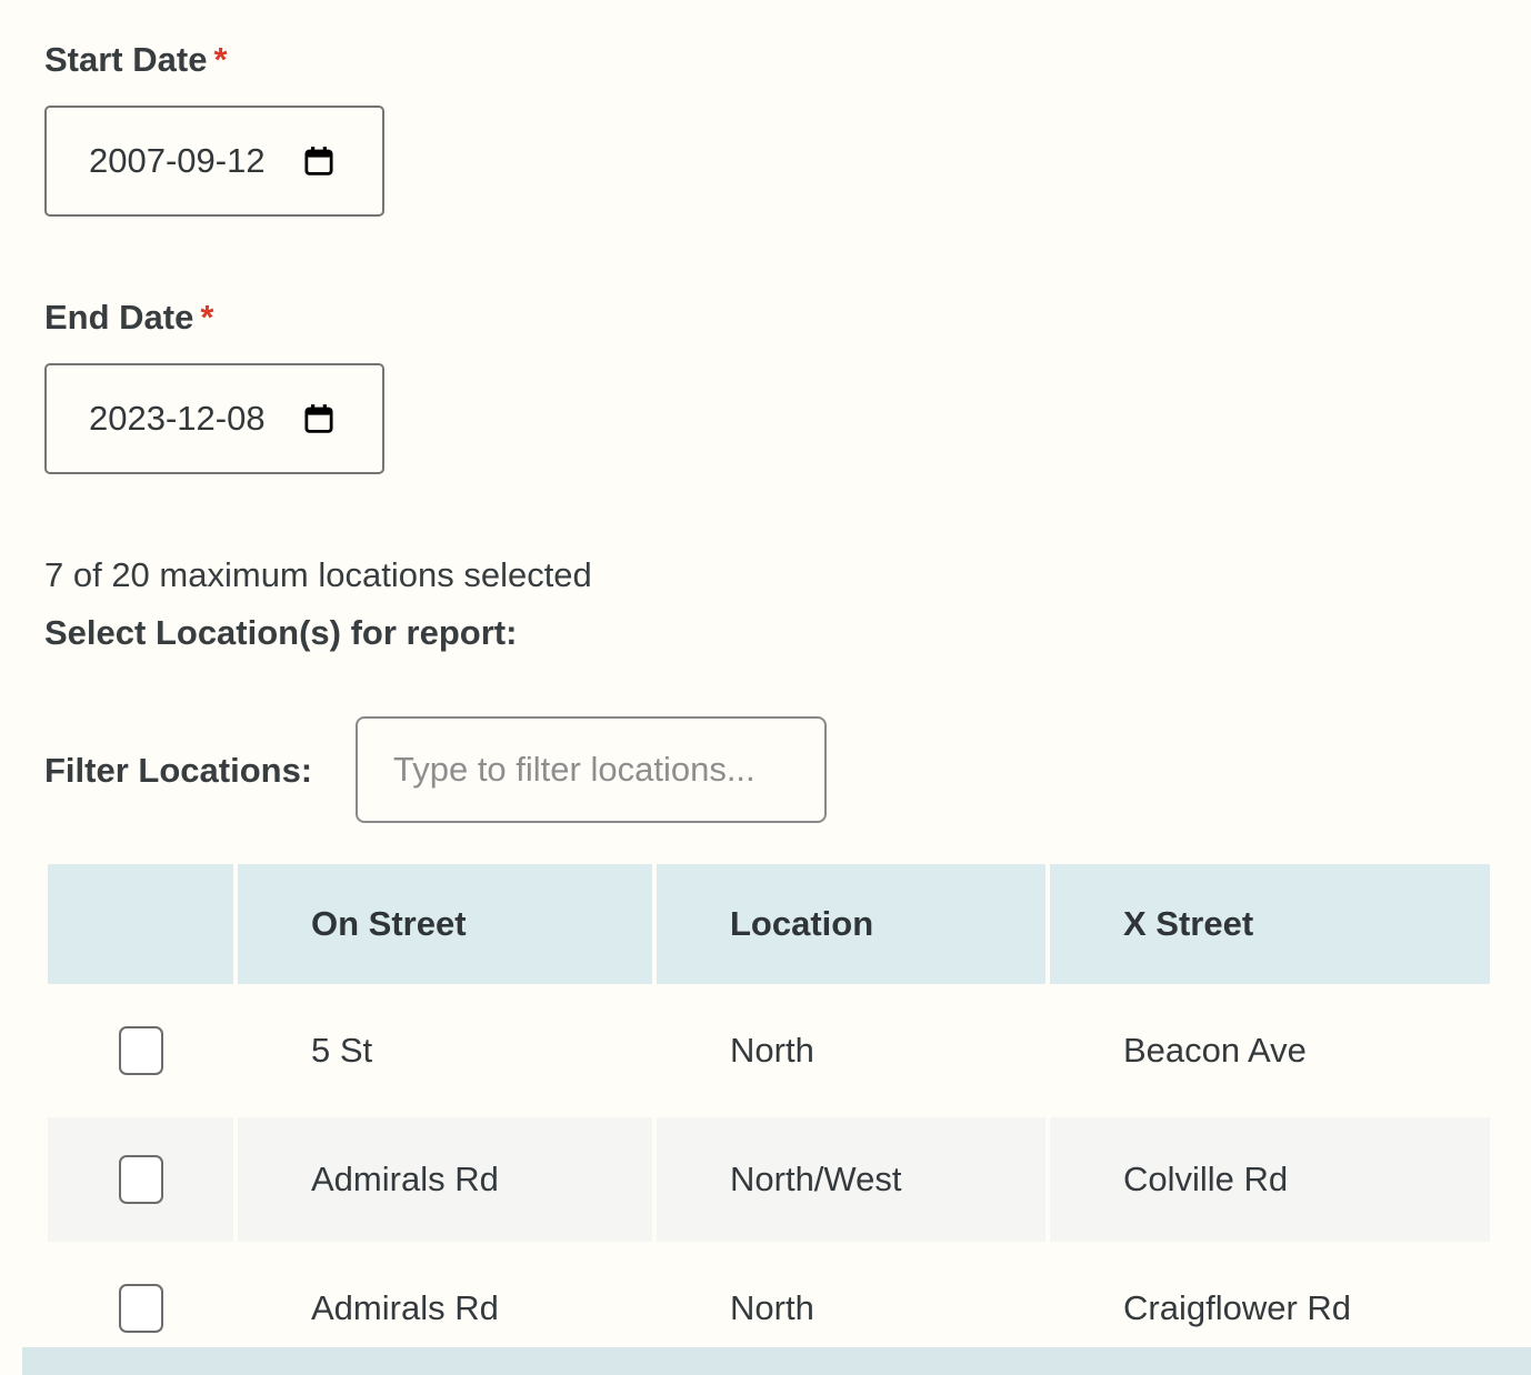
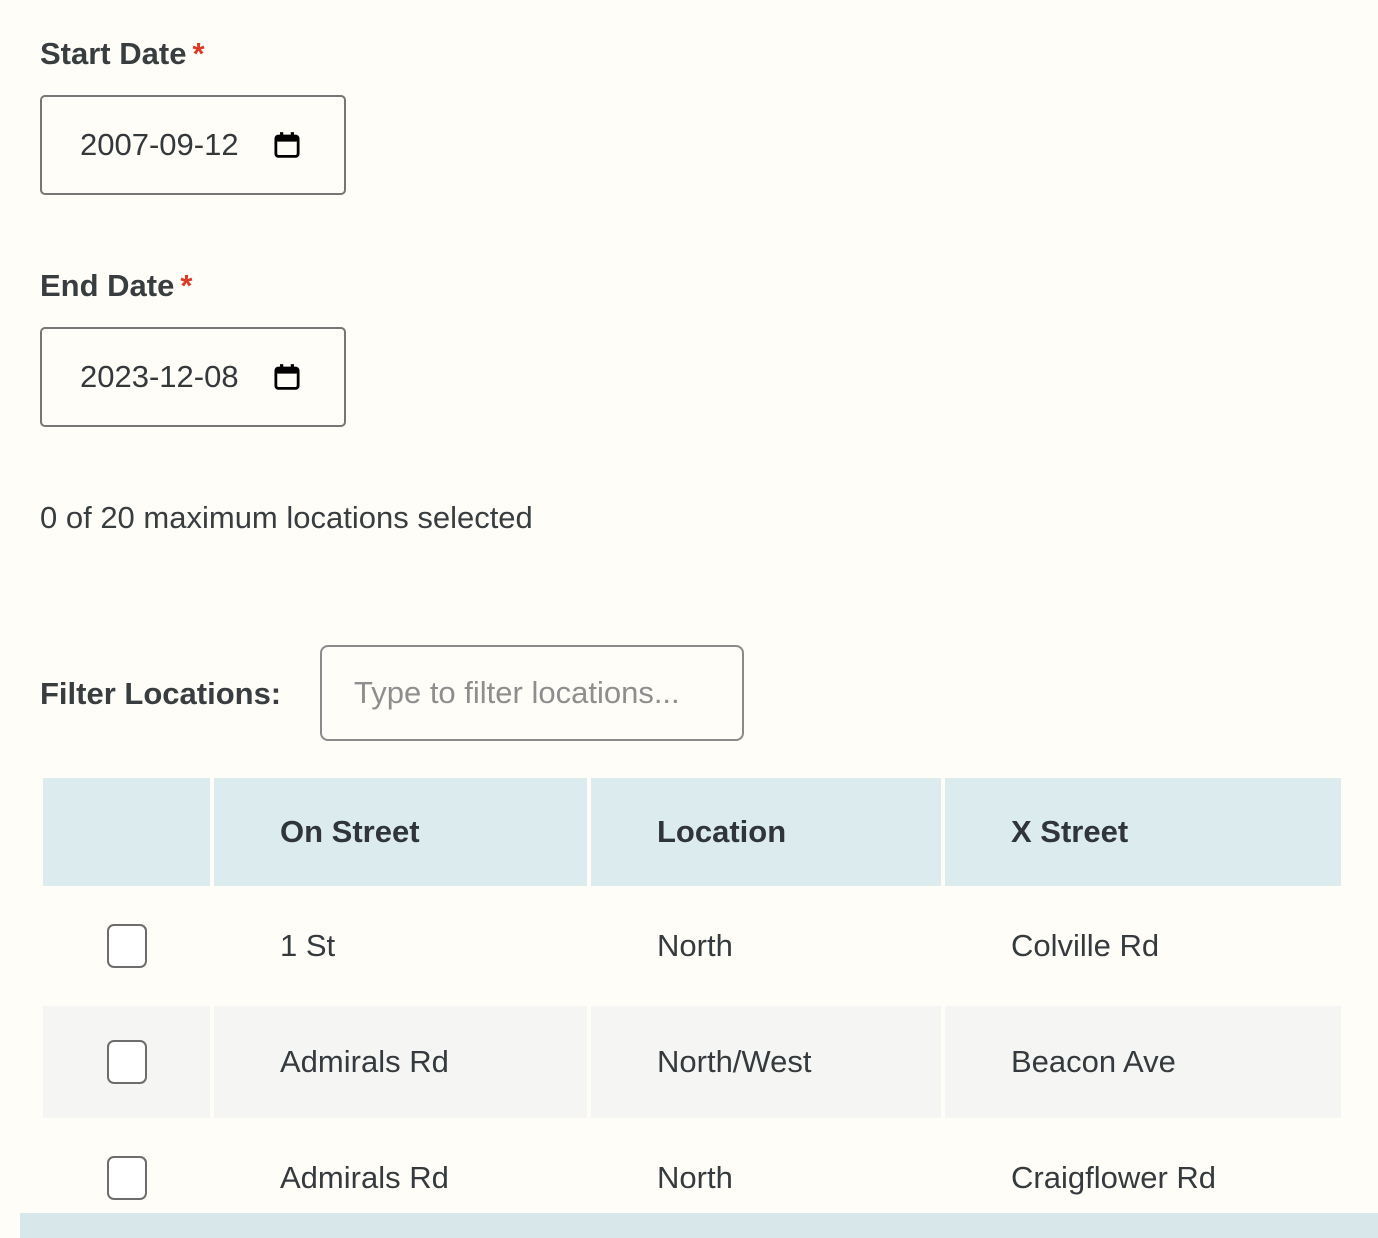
  Start Date *
  2007-09-12
  End Date *
  2023-12-08
- 7 of 20 maximum locations selected
+ 0 of 20 maximum locations selected
- Select Location(s) for report:
  Filter Locations:
  Type to filter locations...
  On Street
  Location
  X Street
- 5 St
+ 1 St
  North
- Beacon Ave
+ Colville Rd
  Admirals Rd
  North/West
- Colville Rd
+ Beacon Ave
  Admirals Rd
  North
  Craigflower Rd
